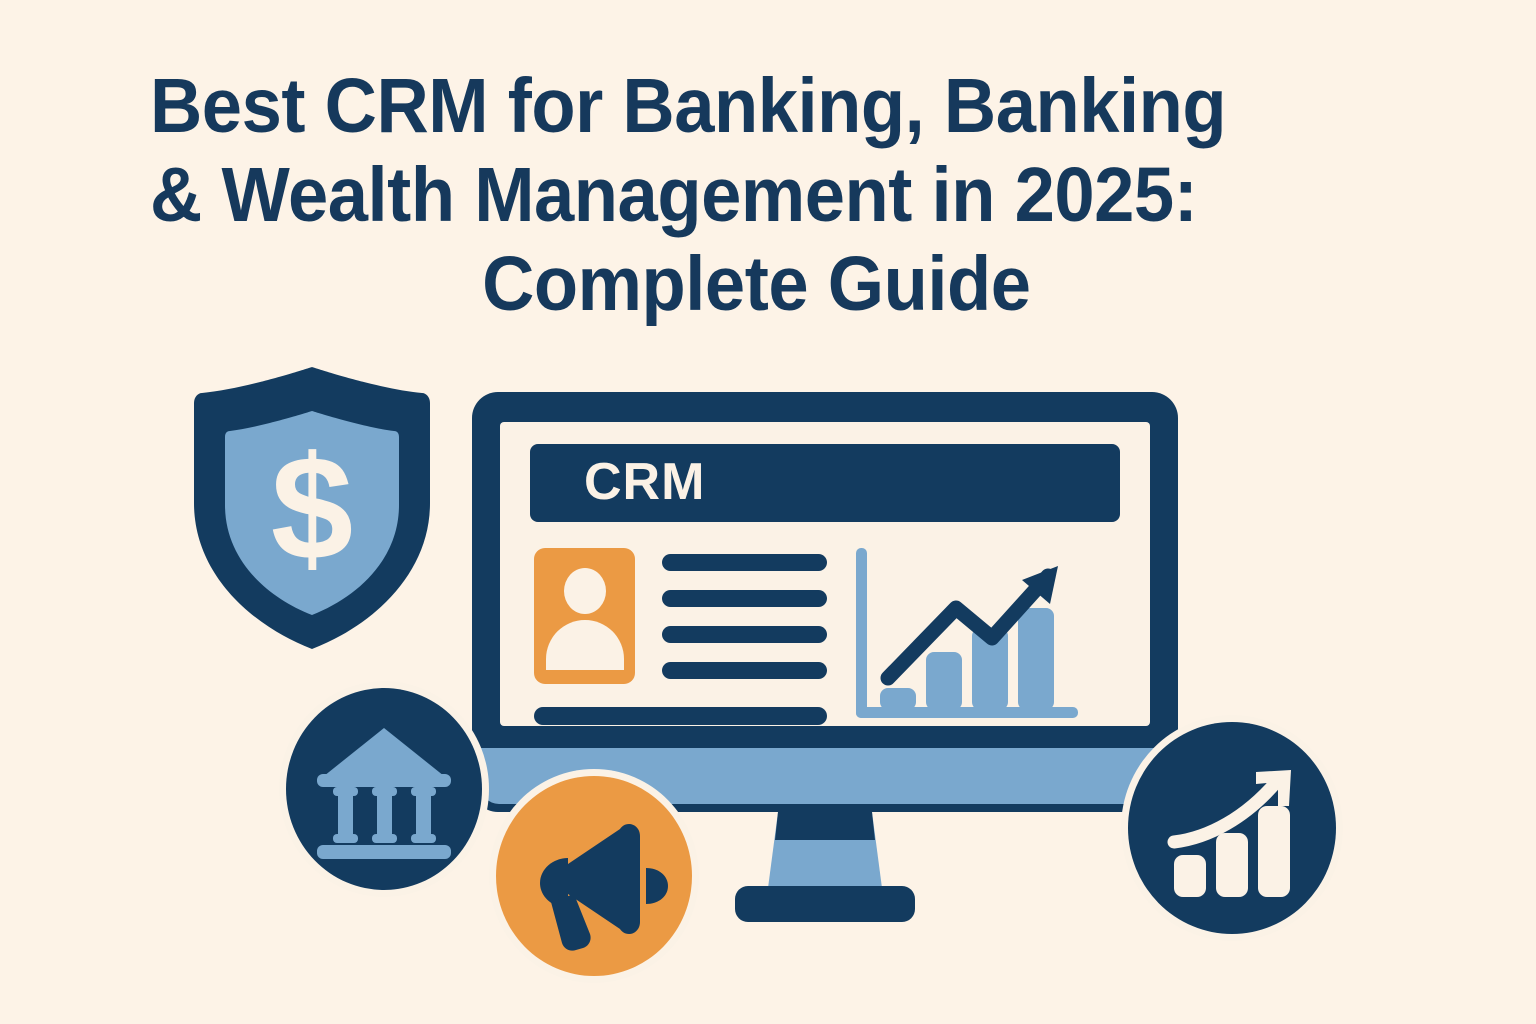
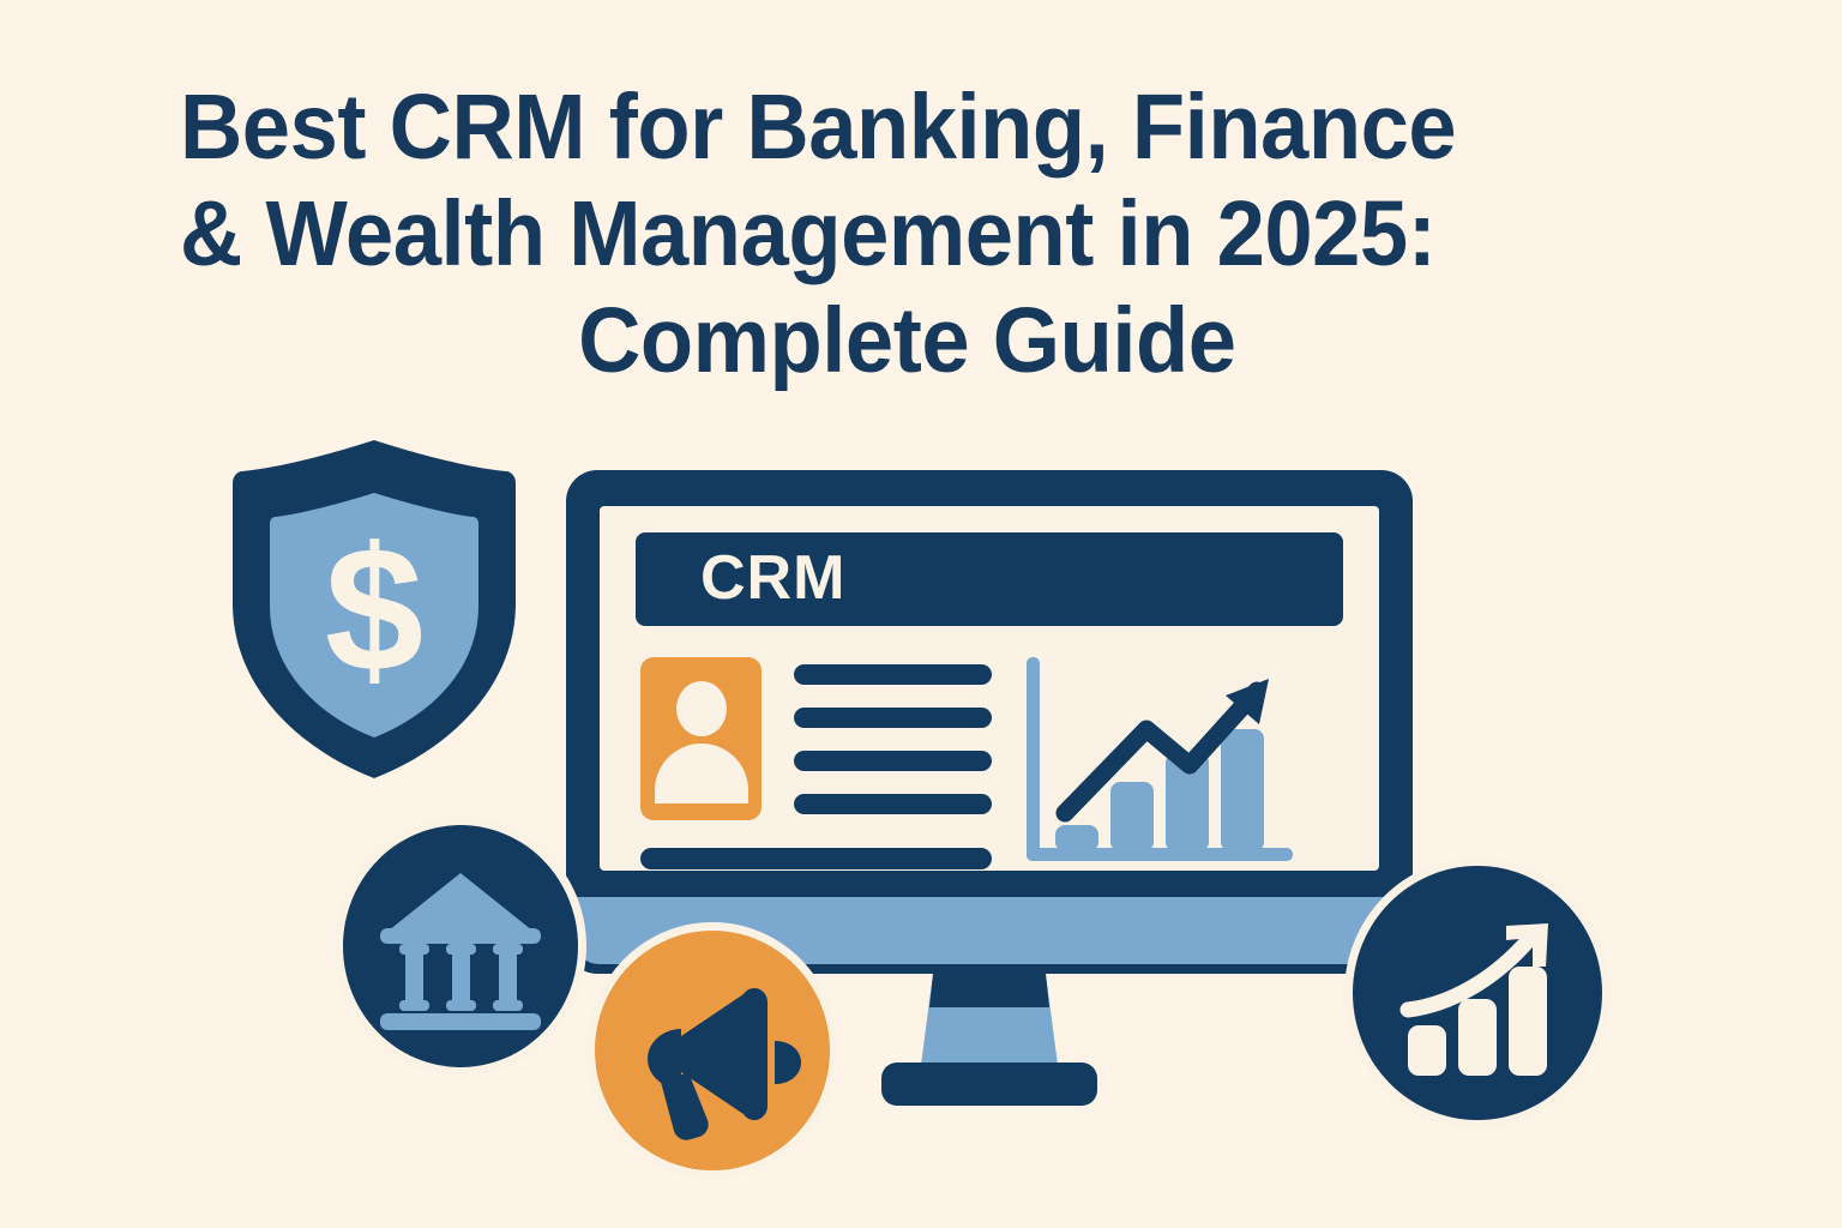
- Best CRM for Banking, Banking
+ Best CRM for Banking, Finance
  & Wealth Management in 2025:
  Complete Guide
  $
  CRM
